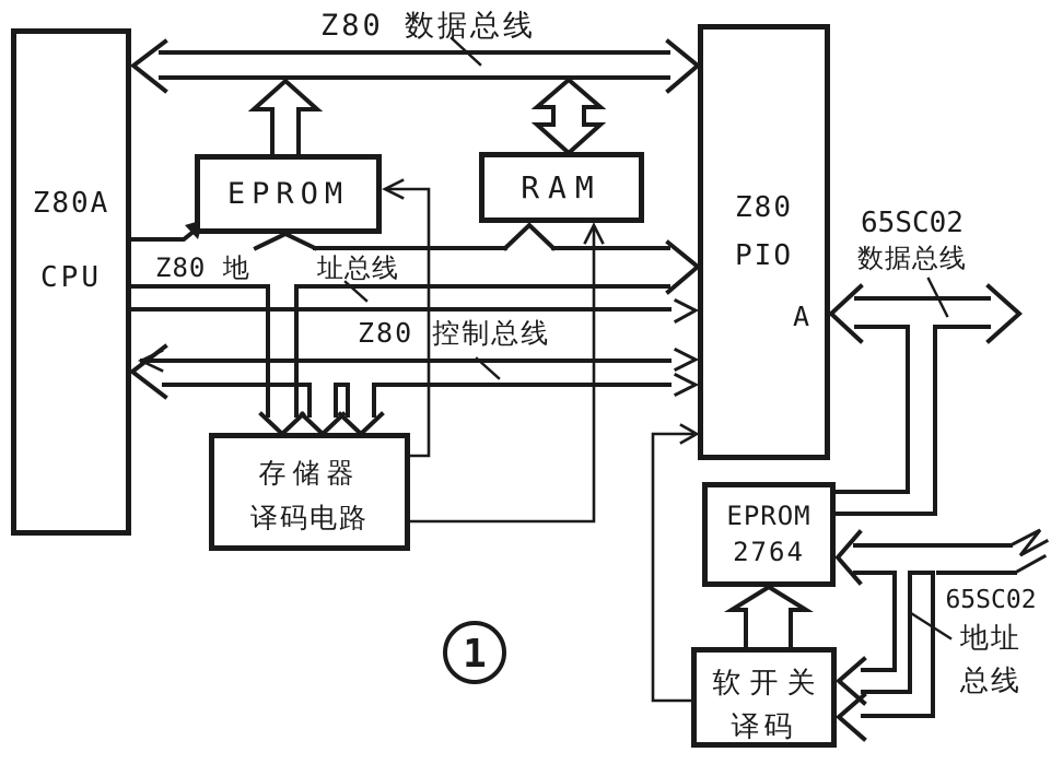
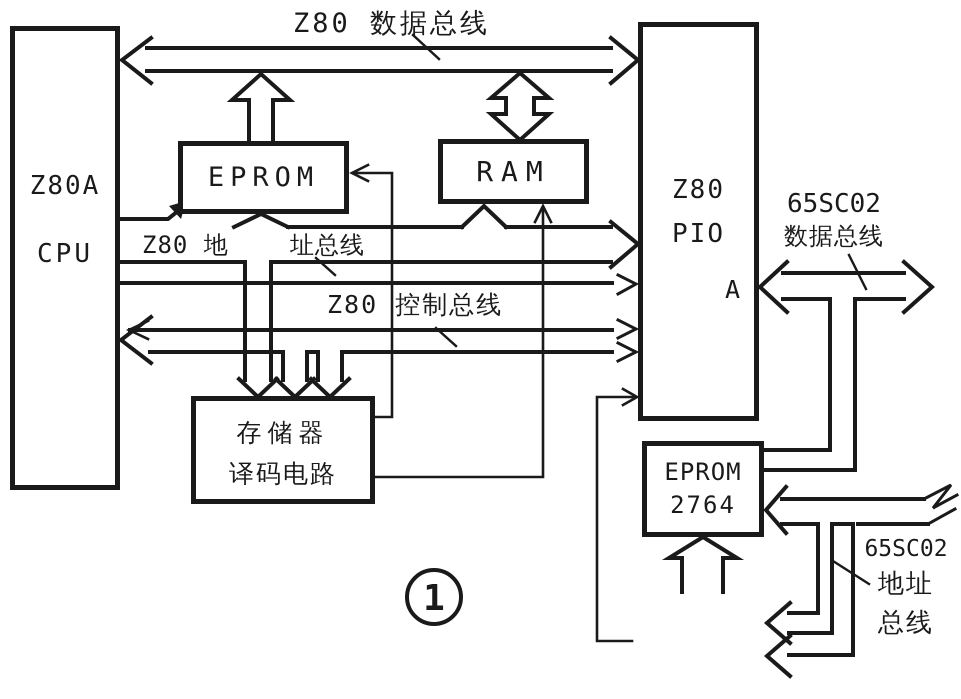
  1
  Z80A
  CPU
  EPROM
  RAM
  Z80
  PIO
  A
  存储器
  译码电路
  EPROM
  2764
- 软开关
- 译码
  Z80 数据总线
  Z80 地
  址总线
  Z80 控制总线
  65SC02
  数据总线
  65SC02
  地址
  总线
